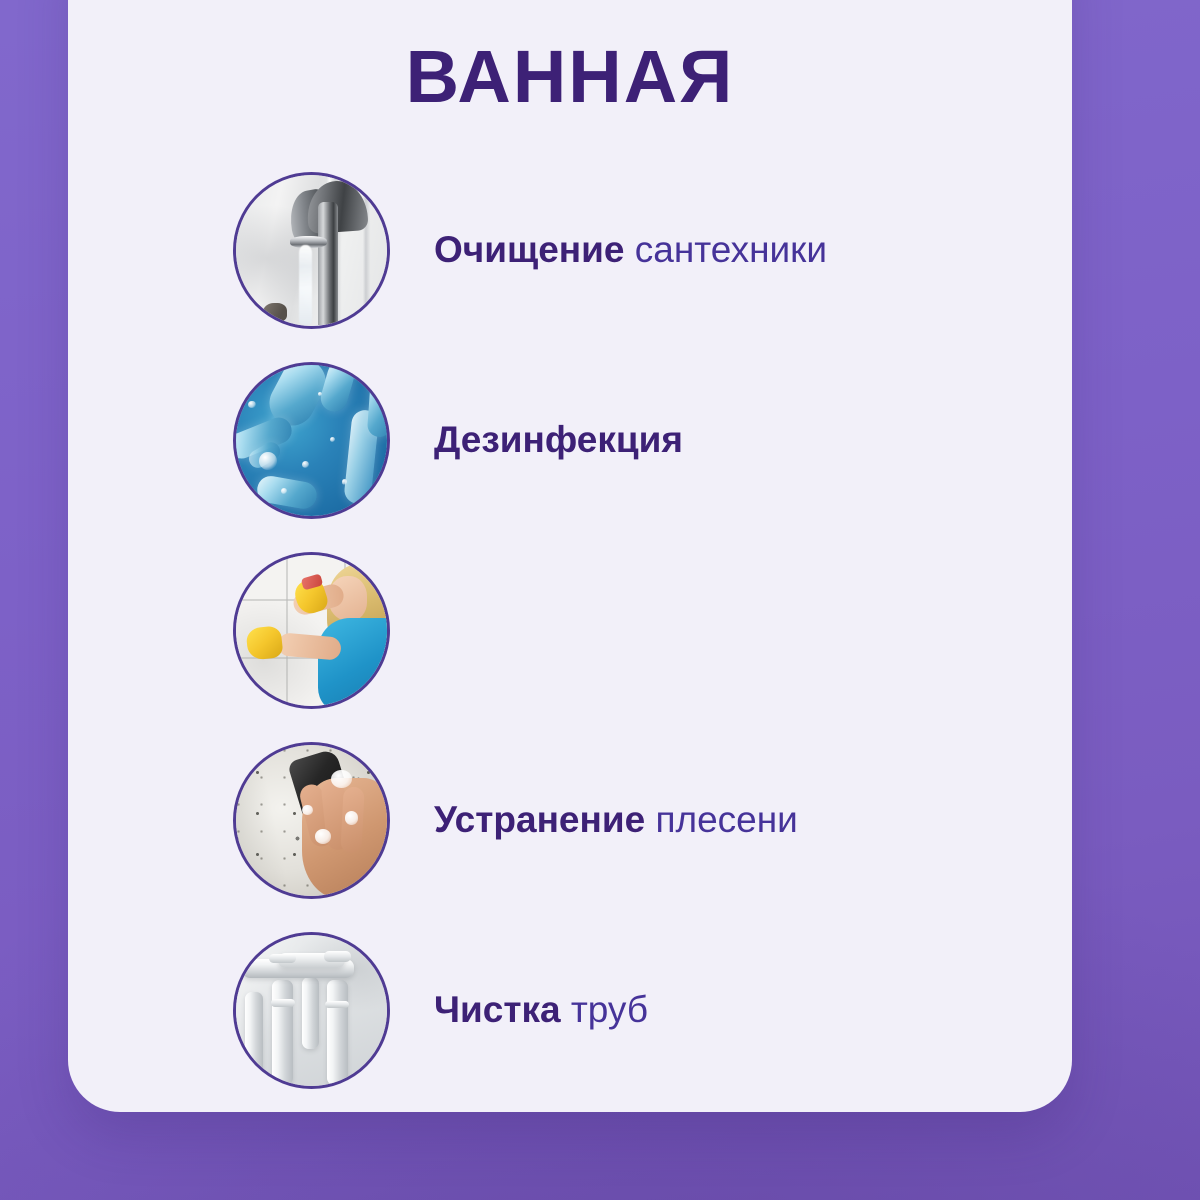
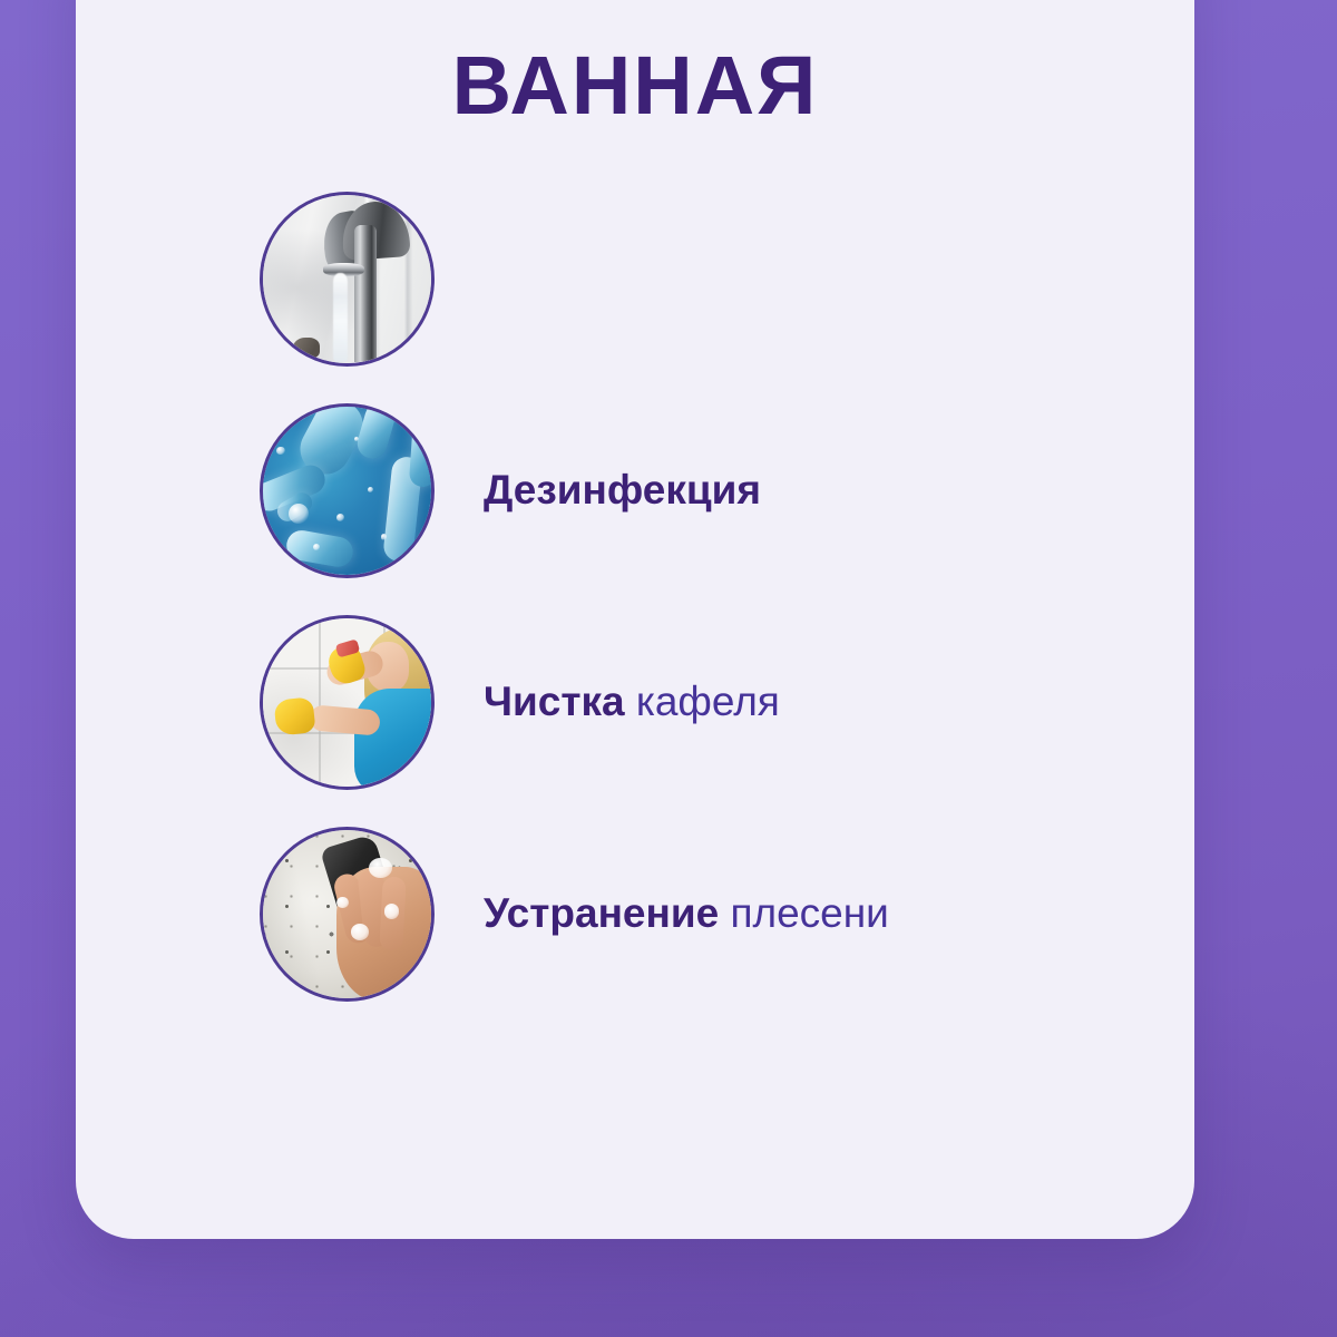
  ВАННАЯ
- Очищение сантехники
  Дезинфекция
+ Чистка кафеля
  Устранение плесени
- Чистка труб
